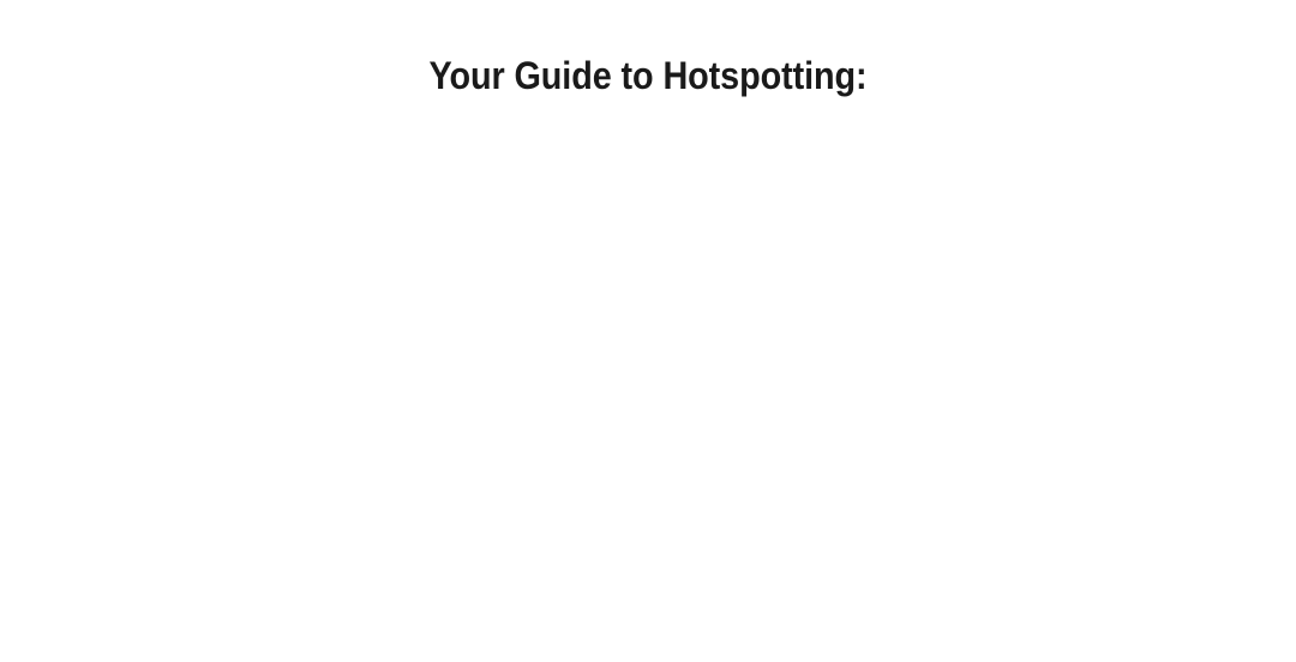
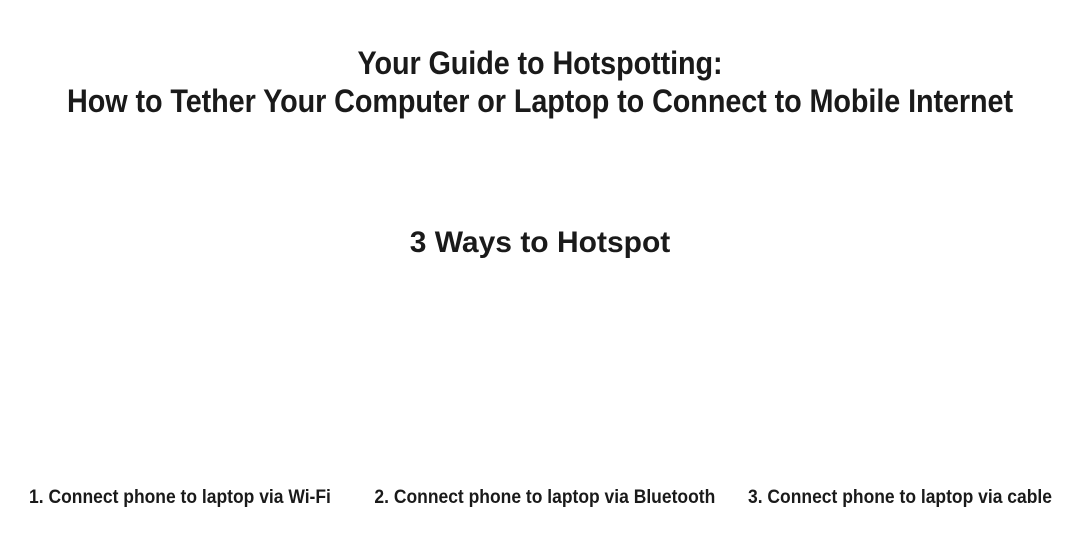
  Your Guide to Hotspotting:
+ How to Tether Your Computer or Laptop to Connect to Mobile Internet
+ 3 Ways to Hotspot
+ 1. Connect phone to laptop via Wi-Fi
+ 2. Connect phone to laptop via Bluetooth
+ 3. Connect phone to laptop via cable
